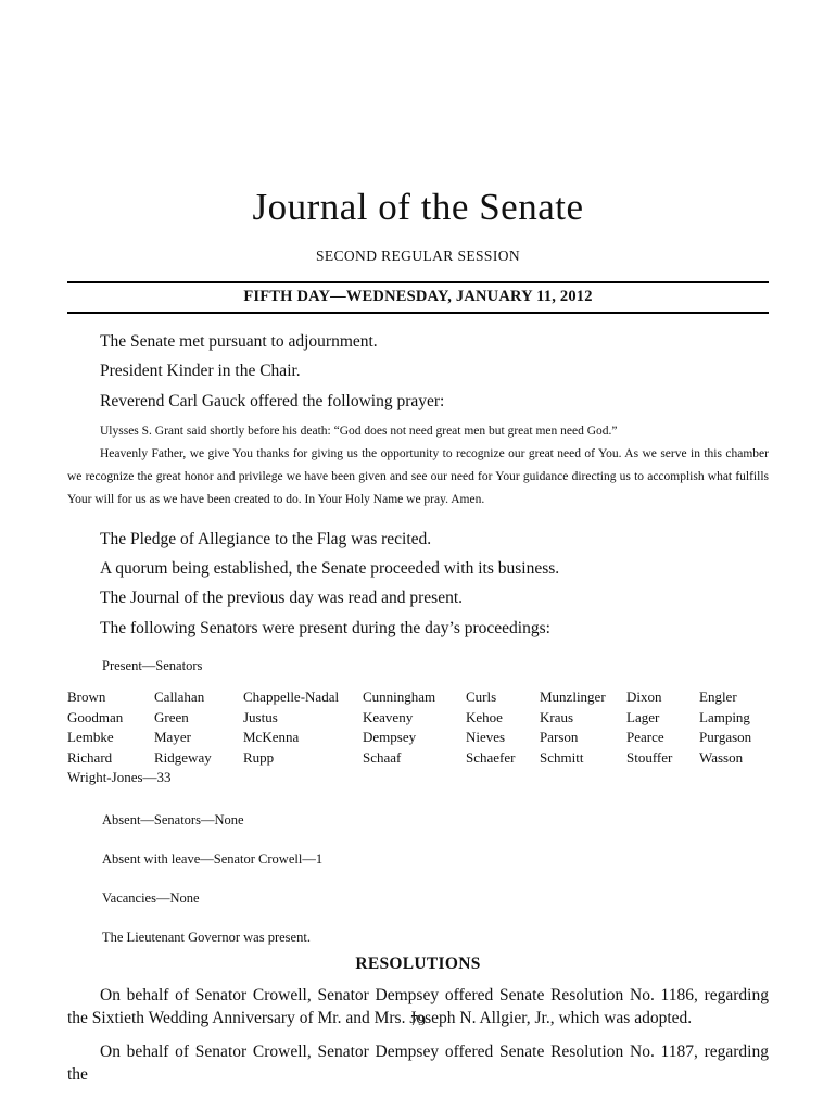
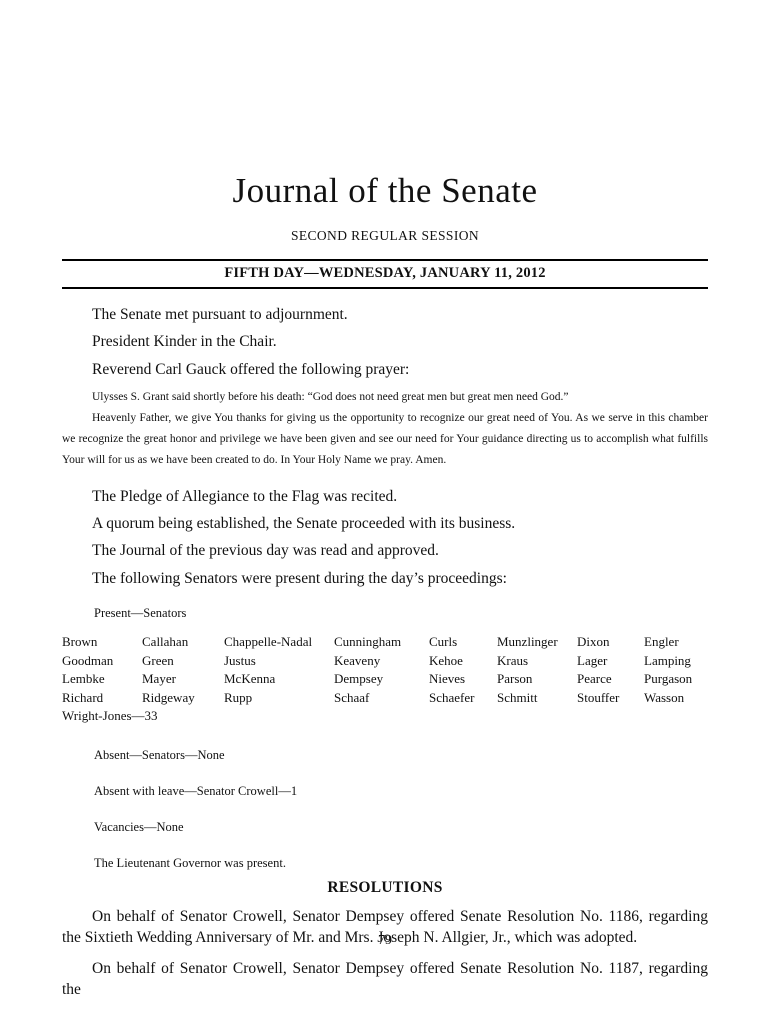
  Journal of the Senate
  SECOND REGULAR SESSION
  FIFTH DAY—WEDNESDAY, JANUARY 11, 2012
  The Senate met pursuant to adjournment.
  President Kinder in the Chair.
  Reverend Carl Gauck offered the following prayer:
  Ulysses S. Grant said shortly before his death: “God does not need great men but great men need God.”
  Heavenly Father, we give You thanks for giving us the opportunity to recognize our great need of You. As we serve in this chamber we recognize the great honor and privilege we have been given and see our need for Your guidance directing us to accomplish what fulfills Your will for us as we have been created to do. In Your Holy Name we pray. Amen.
  The Pledge of Allegiance to the Flag was recited.
  A quorum being established, the Senate proceeded with its business.
- The Journal of the previous day was read and present.
+ The Journal of the previous day was read and approved.
  The following Senators were present during the day’s proceedings:
  Present—Senators
  Brown
  Callahan
  Chappelle-Nadal
  Cunningham
  Curls
  Munzlinger
  Dixon
  Engler
  Goodman
  Green
  Justus
  Keaveny
  Kehoe
  Kraus
  Lager
  Lamping
  Lembke
  Mayer
  McKenna
  Dempsey
  Nieves
  Parson
  Pearce
  Purgason
  Richard
  Ridgeway
  Rupp
  Schaaf
  Schaefer
  Schmitt
  Stouffer
  Wasson
  Wright-Jones—33
  Absent—Senators—None
  Absent with leave—Senator Crowell—1
  Vacancies—None
  The Lieutenant Governor was present.
  RESOLUTIONS
  On behalf of Senator Crowell, Senator Dempsey offered Senate Resolution No. 1186, regarding the Sixtieth Wedding Anniversary of Mr. and Mrs. Joseph N. Allgier, Jr., which was adopted.
  On behalf of Senator Crowell, Senator Dempsey offered Senate Resolution No. 1187, regarding the
  79
